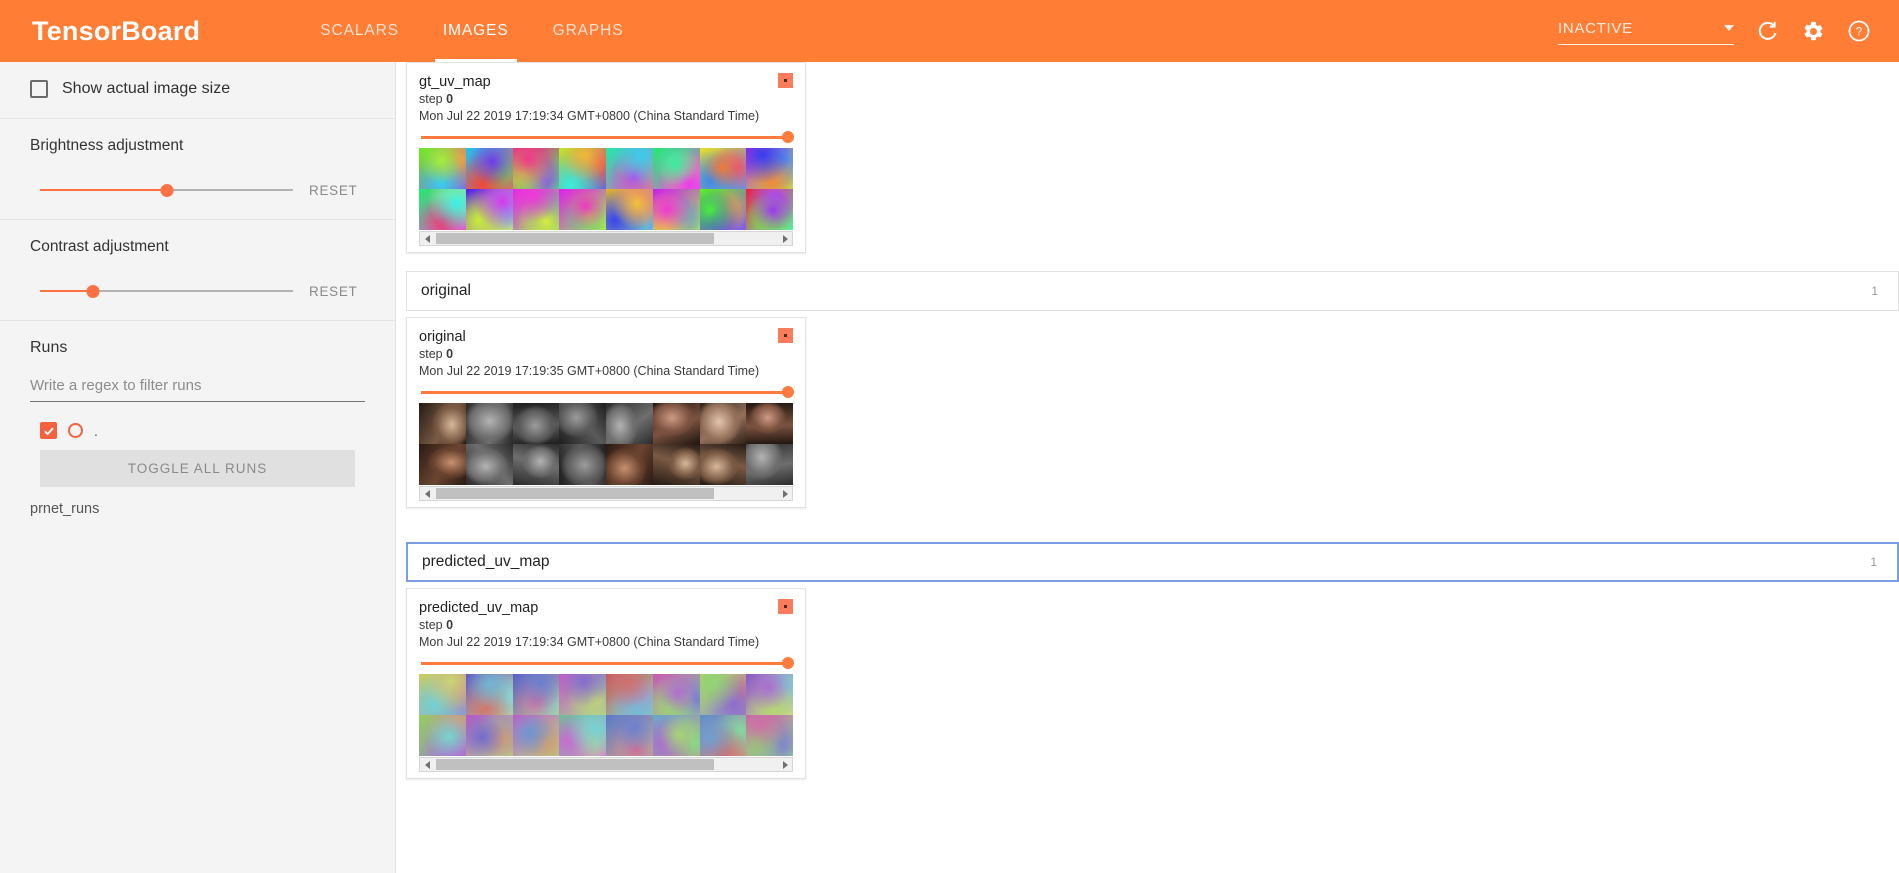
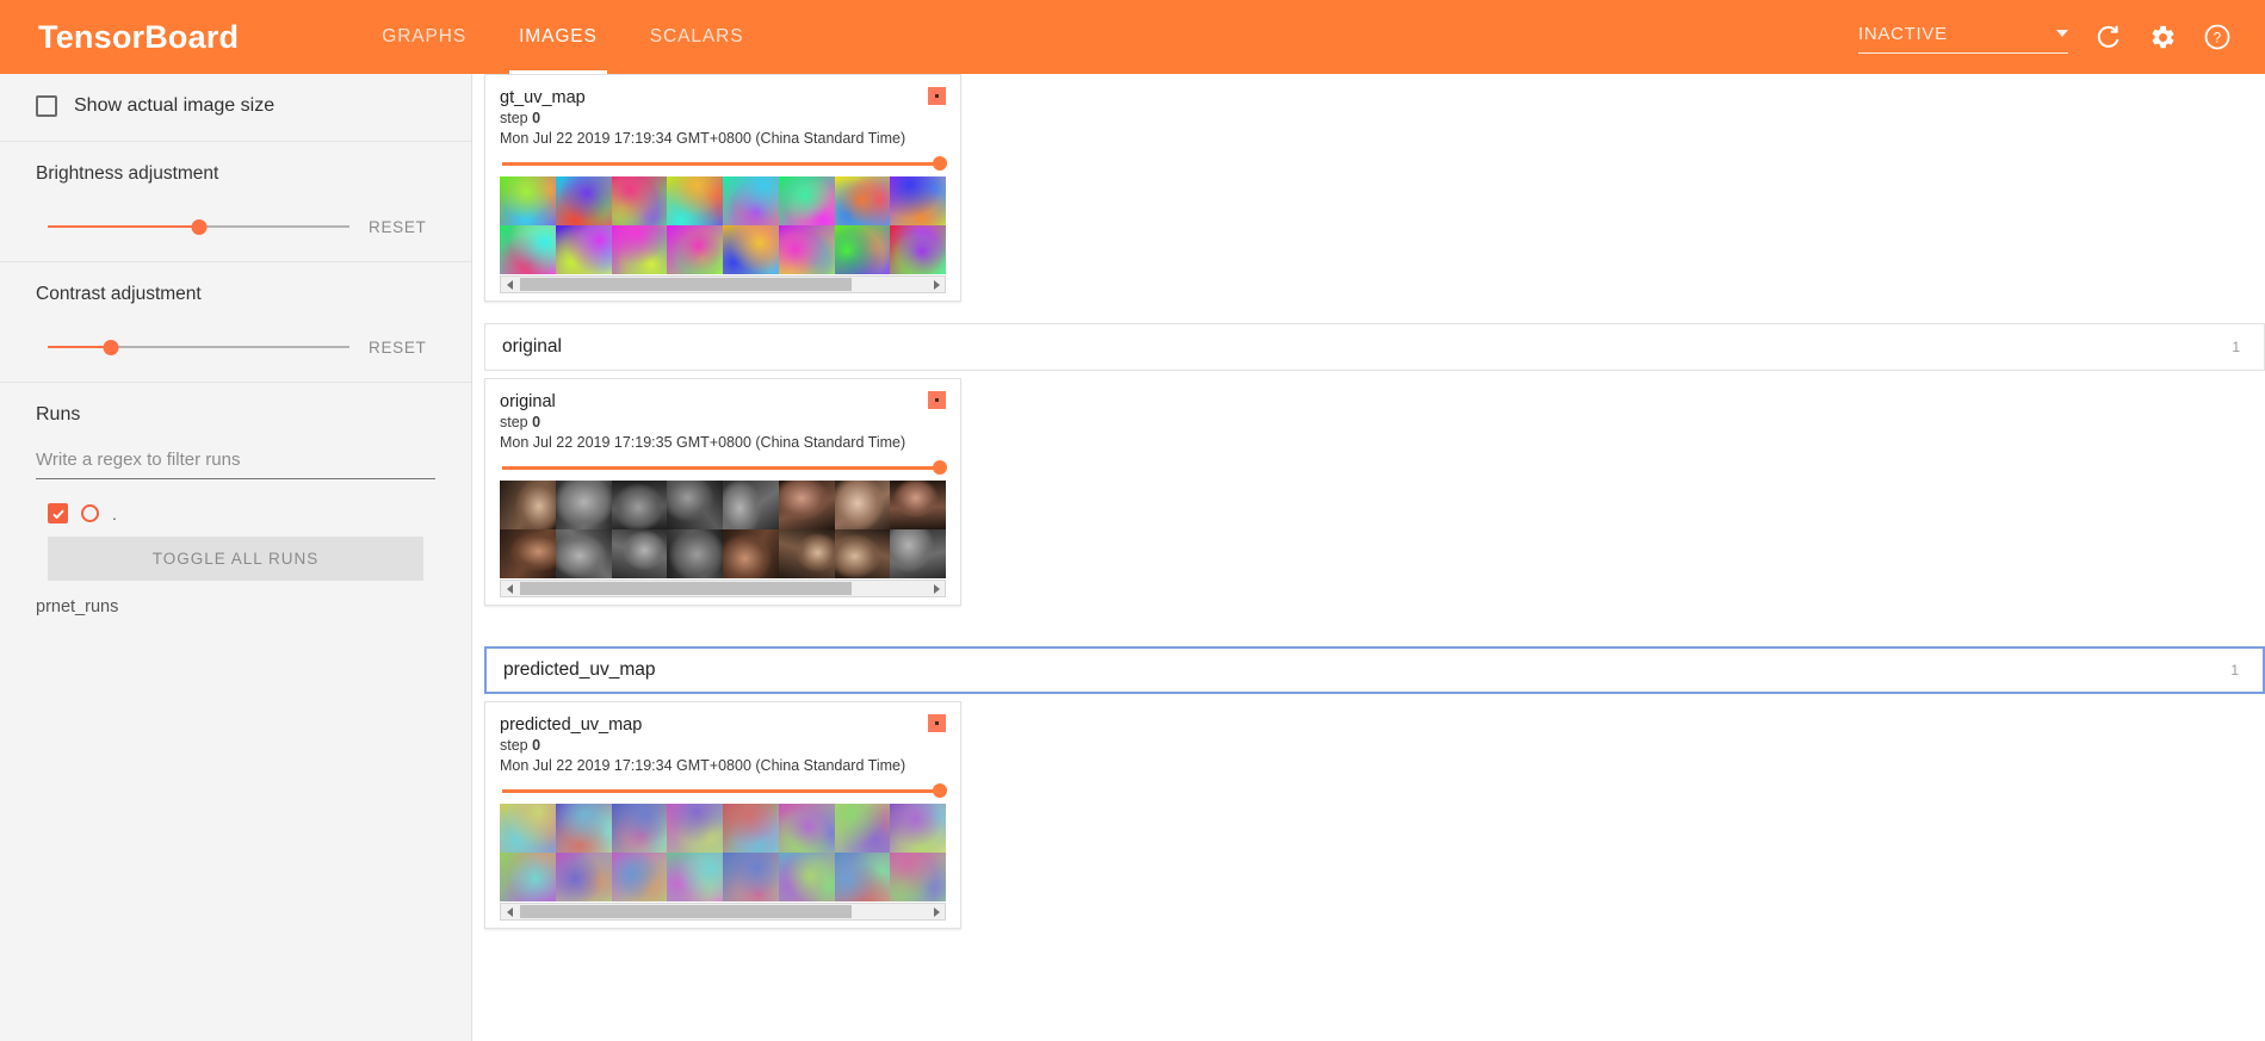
  TensorBoard
- SCALARS
+ GRAPHS
  IMAGES
- GRAPHS
+ SCALARS
  INACTIVE
  ?
  Show actual image size
  Brightness adjustment
  RESET
  Contrast adjustment
  RESET
  Runs
  Write a regex to filter runs
  .
  TOGGLE ALL RUNS
  prnet_runs
  gt_uv_map
  step 0
  Mon Jul 22 2019 17:19:34 GMT+0800 (China Standard Time)
  original
  1
  original
  step 0
  Mon Jul 22 2019 17:19:35 GMT+0800 (China Standard Time)
  predicted_uv_map
  1
  predicted_uv_map
  step 0
  Mon Jul 22 2019 17:19:34 GMT+0800 (China Standard Time)
